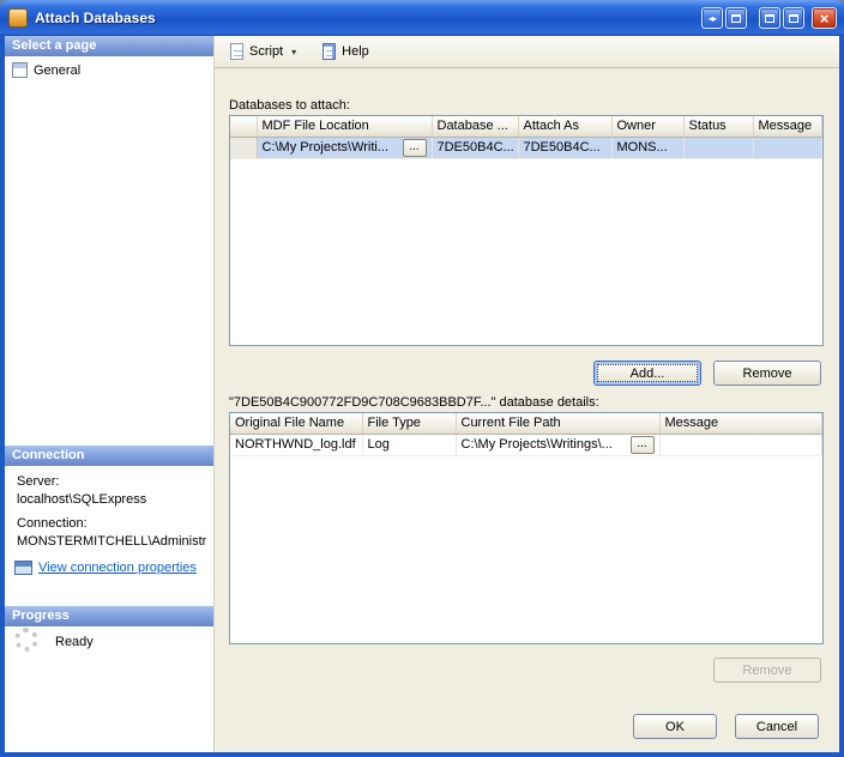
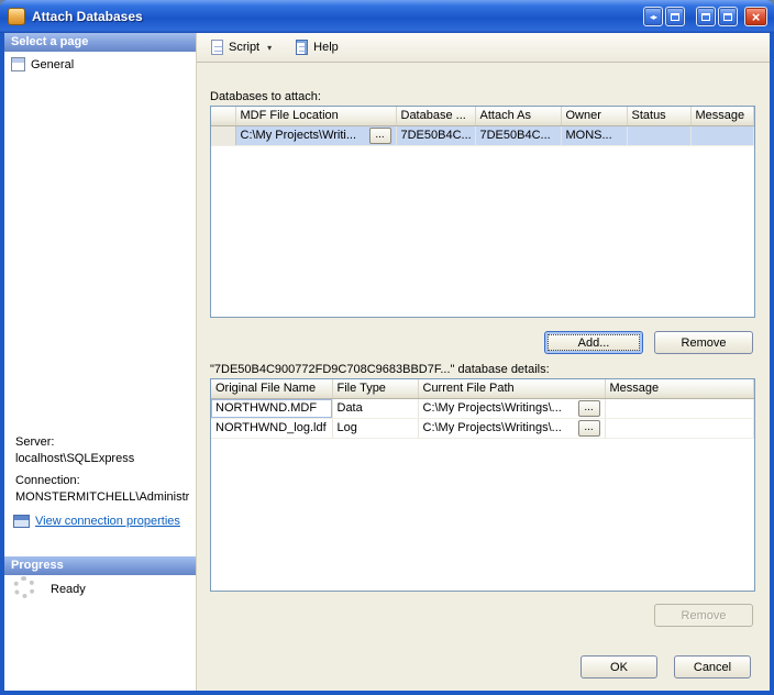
  Attach Databases
  ◂▸
  ×
  Select a page
  General
- Connection
  Server:
  localhost\SQLExpress
  Connection:
  MONSTERMITCHELL\Administr
  View connection properties
  Progress
  Ready
  Script
  ▾
  Help
  Databases to attach:
  	MDF File Location	Database ...	Attach As	Owner	Status	Message
  	C:\My Projects\Writi... ...	7DE50B4C...	7DE50B4C...	MONS...
  Add...
  Remove
  "7DE50B4C900772FD9C708C9683BBD7F..." database details:
  Original File Name	File Type	Current File Path	Message
+ NORTHWND.MDF	Data	C:\My Projects\Writings\... ...
  NORTHWND_log.ldf	Log	C:\My Projects\Writings\... ...
  Remove
  OK
  Cancel
